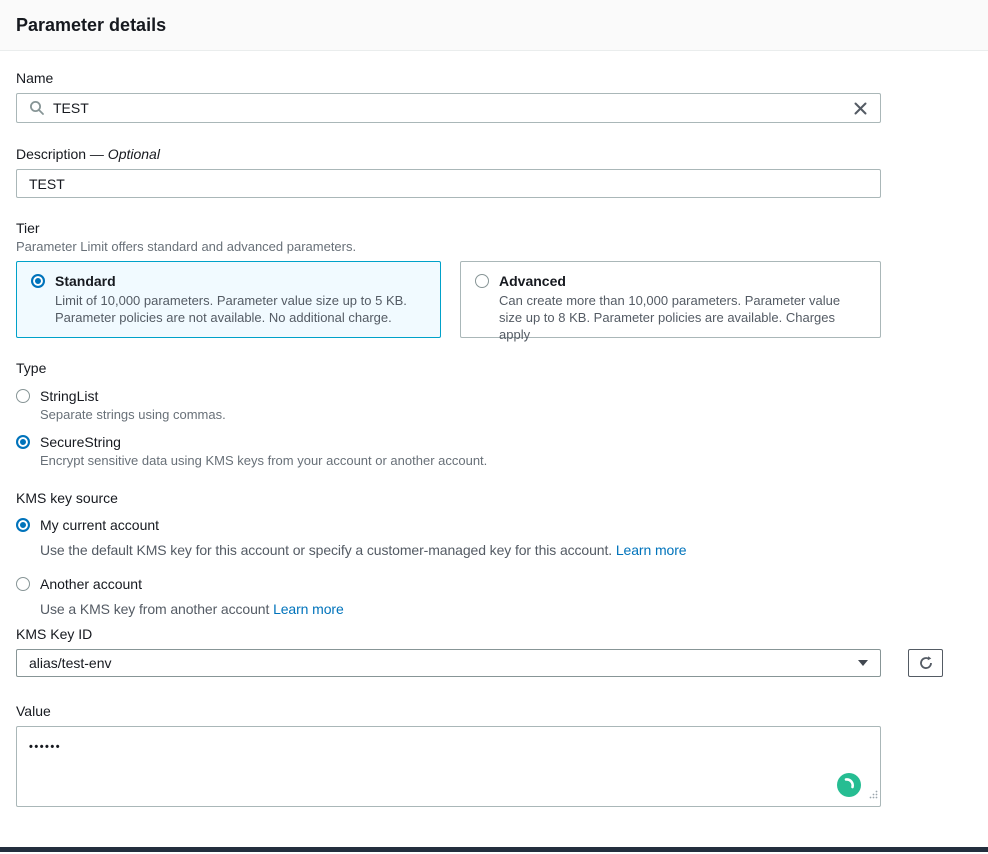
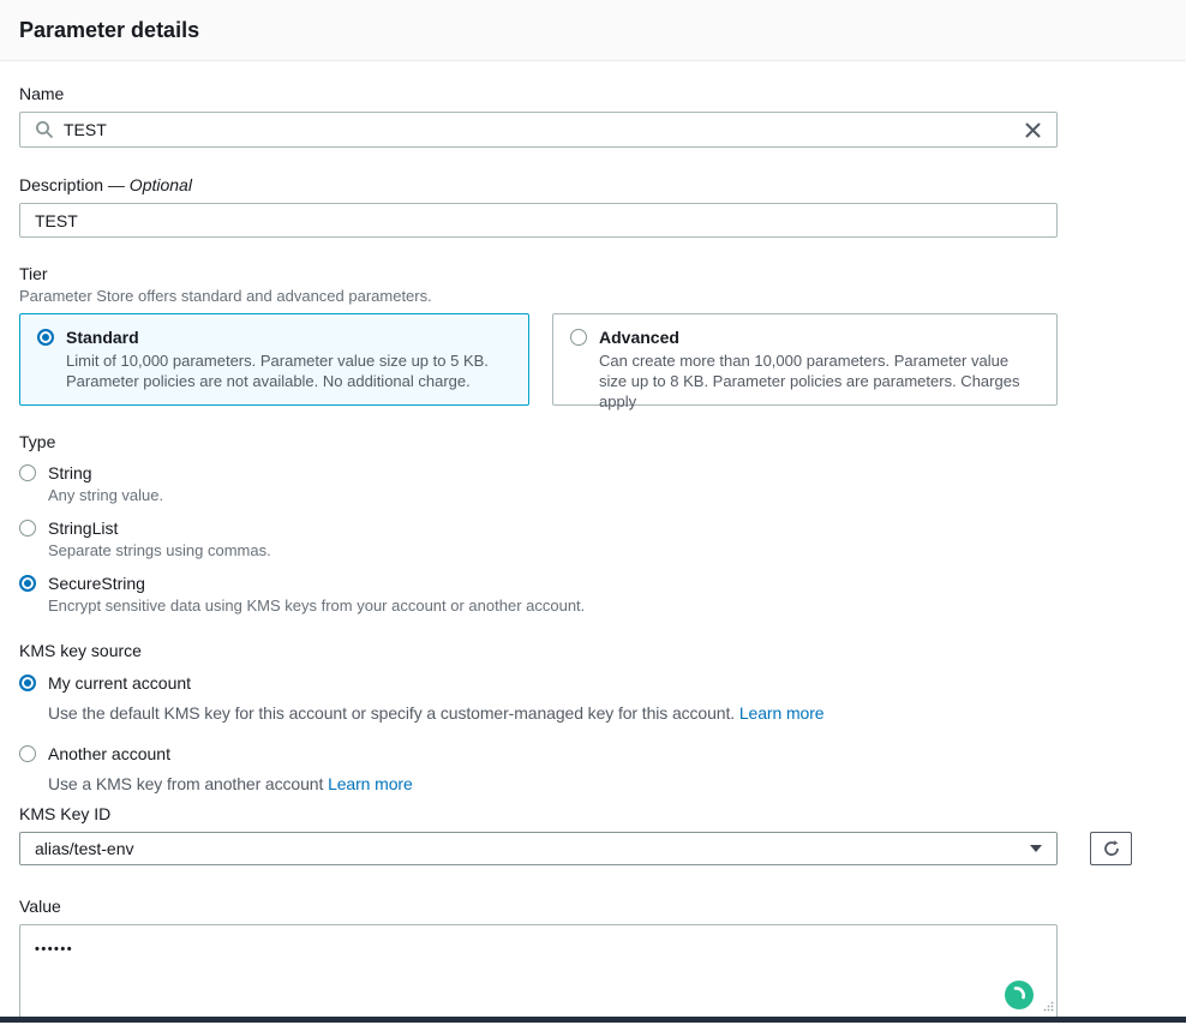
  Parameter details
  Name
  TEST
  Description — Optional
  TEST
  Tier
- Parameter Limit offers standard and advanced parameters.
+ Parameter Store offers standard and advanced parameters.
  Standard
  Limit of 10,000 parameters. Parameter value size up to 5 KB. Parameter policies are not available. No additional charge.
  Advanced
- Can create more than 10,000 parameters. Parameter value size up to 8 KB. Parameter policies are available. Charges apply
+ Can create more than 10,000 parameters. Parameter value size up to 8 KB. Parameter policies are parameters. Charges apply
  Type
+ String
+ Any string value.
  StringList
  Separate strings using commas.
  SecureString
  Encrypt sensitive data using KMS keys from your account or another account.
  KMS key source
  My current account
  Use the default KMS key for this account or specify a customer-managed key for this account. Learn more
  Another account
  Use a KMS key from another account Learn more
  KMS Key ID
  alias/test-env
  Value
  ••••••
